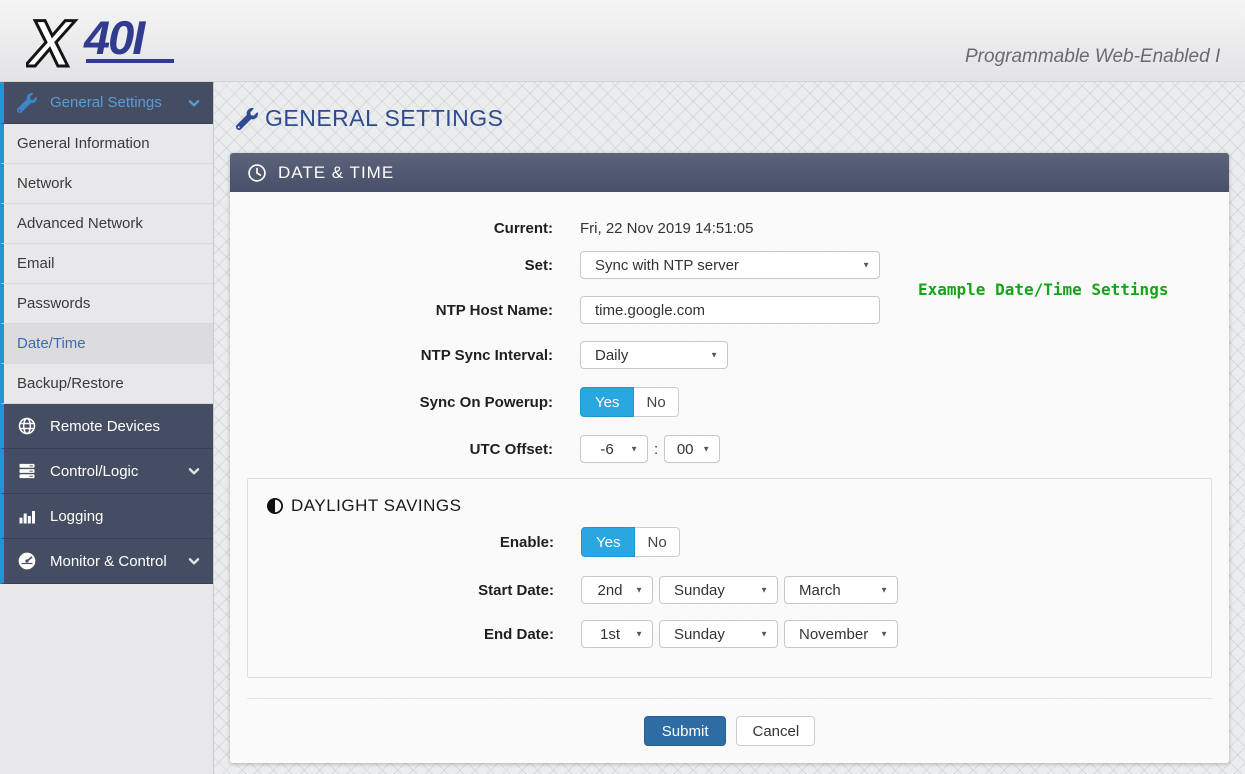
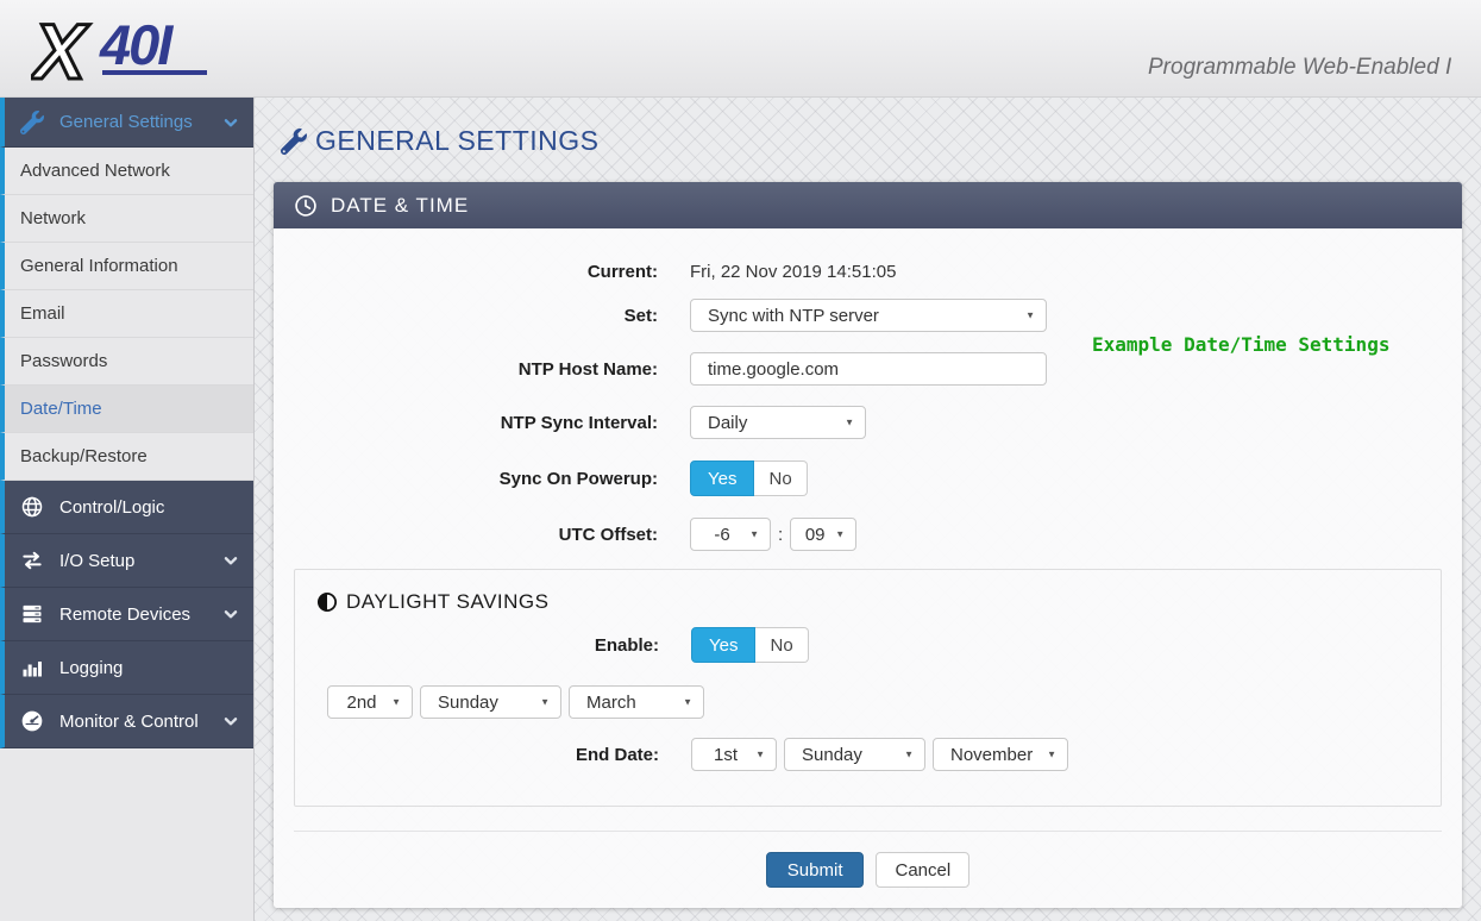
  X
  40I
  Programmable Web-Enabled I
  General Settings
- General Information
+ Advanced Network
  Network
- Advanced Network
+ General Information
  Email
  Passwords
  Date/Time
  Backup/Restore
- Remote Devices
+ Control/Logic
+ I/O Setup
- Control/Logic
+ Remote Devices
  Logging
  Monitor & Control
  GENERAL SETTINGS
  DATE & TIME
  Example Date/Time Settings
  Current:
  Fri, 22 Nov 2019 14:51:05
  Set:
  Sync with NTP server
  ▼
  NTP Host Name:
  time.google.com
  NTP Sync Interval:
  Daily
  ▼
  Sync On Powerup:
  Yes
  No
  UTC Offset:
  -6
  ▼
  :
- 00
+ 09
  ▼
  DAYLIGHT SAVINGS
  Enable:
  Yes
  No
- Start Date:
  2nd
  ▼
  Sunday
  ▼
  March
  ▼
  End Date:
  1st
  ▼
  Sunday
  ▼
  November
  ▼
  Submit
  Cancel
